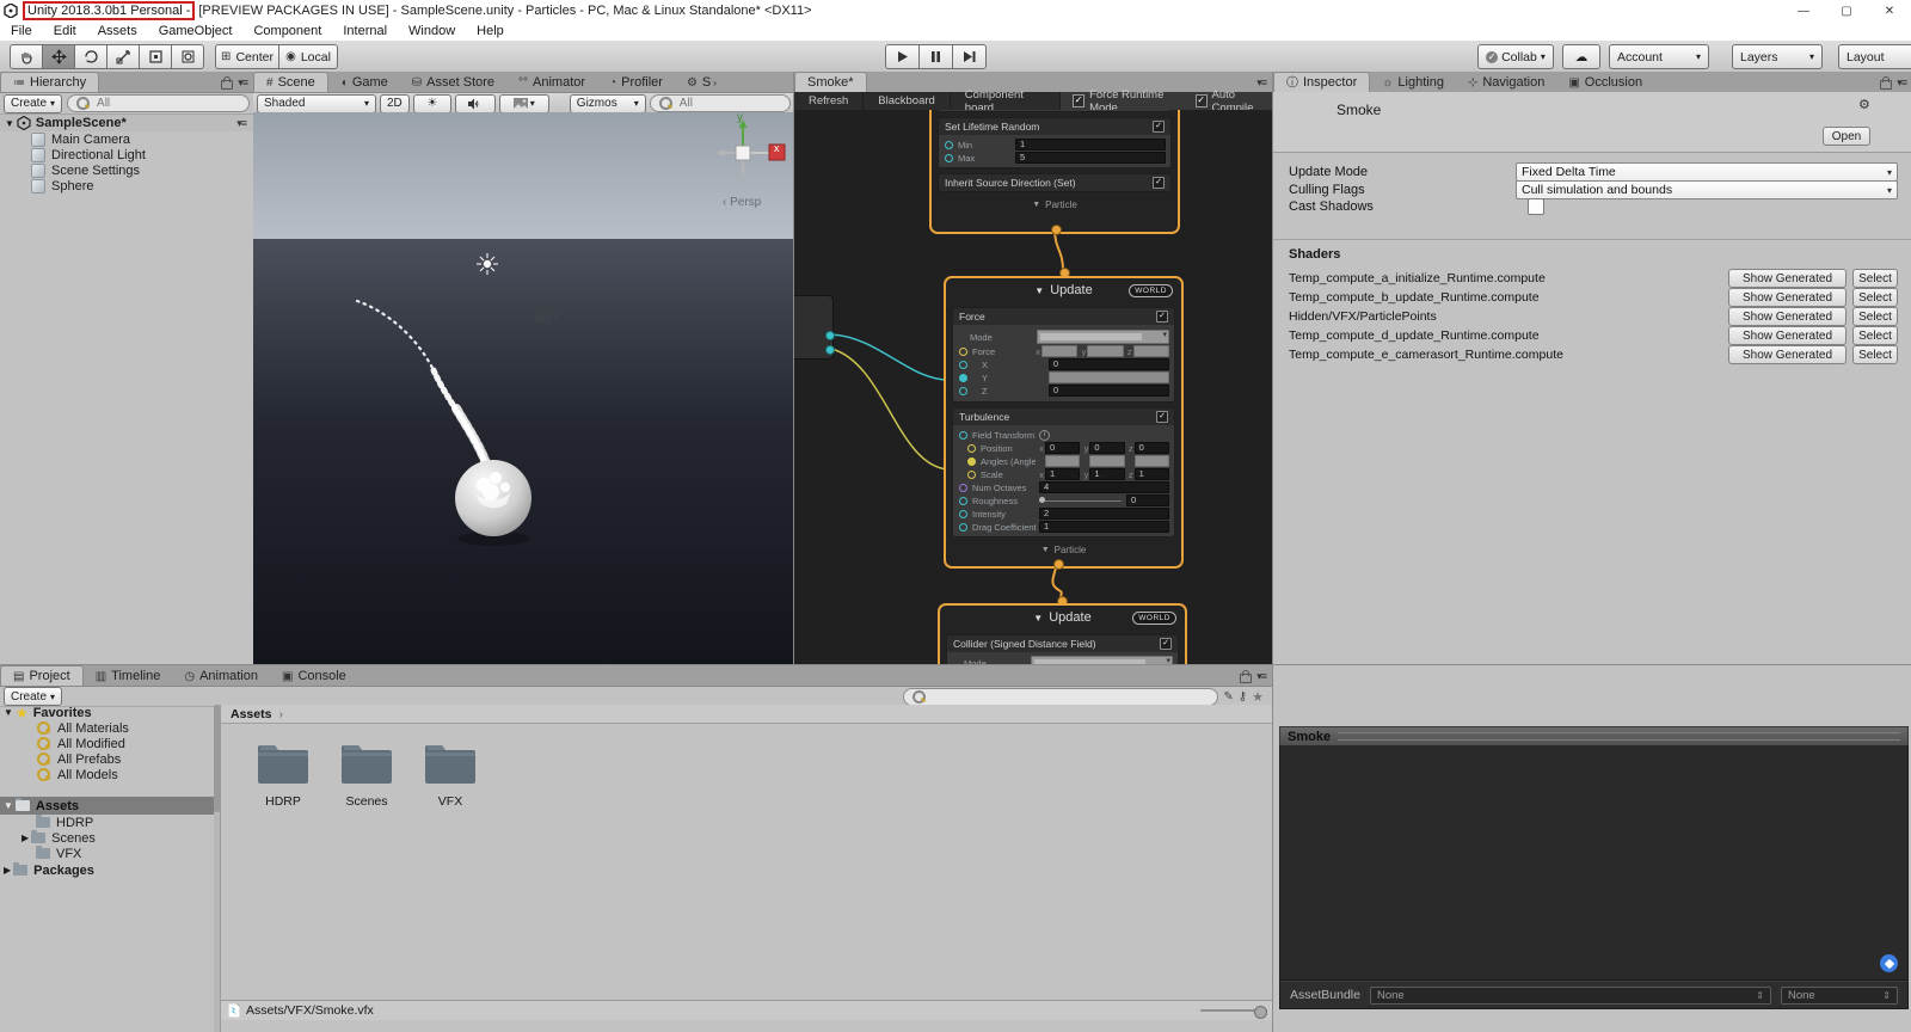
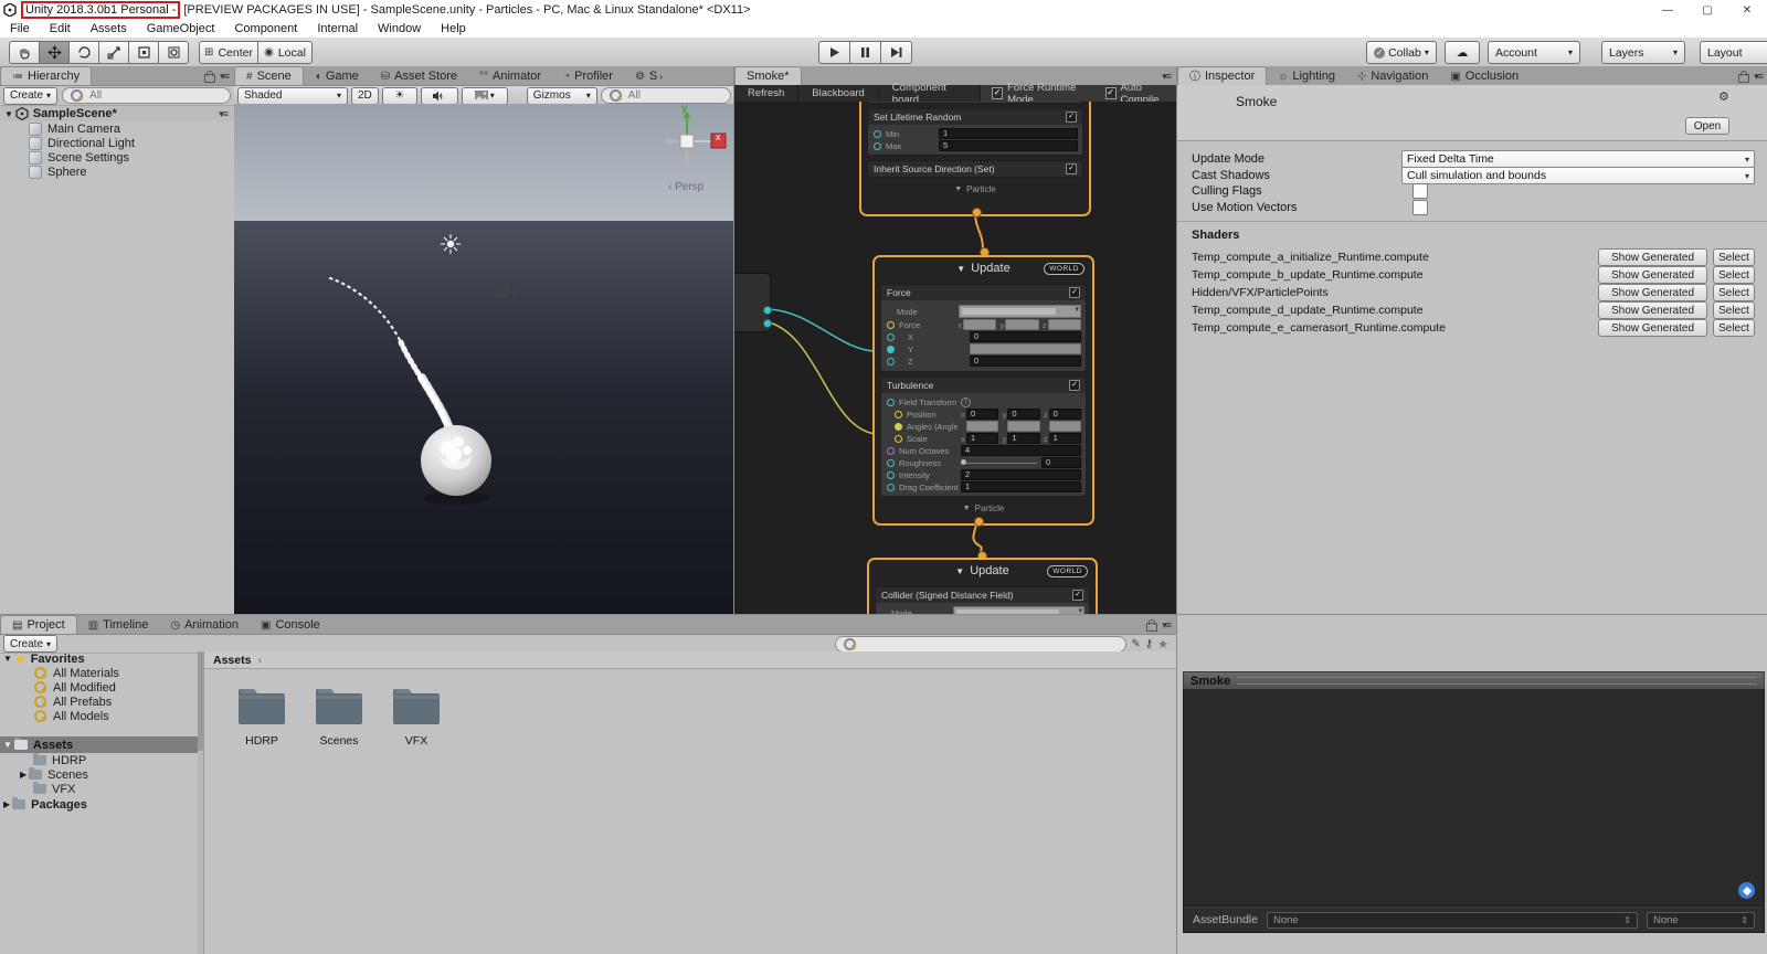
  Unity 2018.3.0b1 Personal -
  [PREVIEW PACKAGES IN USE] - SampleScene.unity - Particles - PC, Mac & Linux Standalone* <DX11>
  —
  ▢
  ✕
  File
  Edit
  Assets
  GameObject
  Component
  Internal
  Window
  Help
  ⊞
  Center
  ◉
  Local
  ✓
  Collab
  ▾
  ☁
  Account
  ▾
  Layers
  ▾
  Layout
  ≔ Hierarchy
  ▾≡
  Create
  ▾
  All
  ▼
  SampleScene*
  ▾≡
  Main Camera
  Directional Light
  Scene Settings
  Sphere
  # Scene
  ◖ Game
  ⛁ Asset Store
  °° Animator
  ◔ Profiler
  ⚙ S ›
  Shaded
  ▾
  2D
  ☀
  ▾
  Gizmos
  ▾
  All
  y
  x
  ‹ Persp
  Smoke*
  ▾≡
  Refresh
  Blackboard
  Component board
  ✓
  Force Runtime Mode
  ✓
  Auto Compile
  Set Lifetime Random
  Min
  1
  Max
  5
  Inherit Source Direction (Set)
  Particle
  ▼
  Update
  Force
  Mode
  Force
  x
  y
  z
  X
  0
  Y
  Z
  0
  Turbulence
  Field Transform
  Position
  x
  0
  y
  0
  z
  0
  Angles (Angle
  Scale
  x
  1
  y
  1
  z
  1
  Num Octaves
  4
  Roughness
  0
  Intensity
  2
  Drag Coefficient
  1
  Particle
  ▼
  Update
  Collider (Signed Distance Field)
  Mode
  ⓘ Inspector
  ☼ Lighting
  ⊹ Navigation
  ▣ Occlusion
  ▾≡
  Smoke
  ⚙
  Open
  Update Mode
  Fixed Delta Time
  ▾
- Culling Flags
+ Cast Shadows
  Cull simulation and bounds
  ▾
- Cast Shadows
+ Culling Flags
+ Use Motion Vectors
  Shaders
  Temp_compute_a_initialize_Runtime.compute
  Show Generated
  Select
  Temp_compute_b_update_Runtime.compute
  Show Generated
  Select
  Hidden/VFX/ParticlePoints
  Show Generated
  Select
  Temp_compute_d_update_Runtime.compute
  Show Generated
  Select
  Temp_compute_e_camerasort_Runtime.compute
  Show Generated
  Select
  ▤ Project
  ▥ Timeline
  ◷ Animation
  ▣ Console
  ▾≡
  Create
  ▾
  ✎
  ⚷
  ★
  ▼
  ★
  Favorites
  All Materials
  All Modified
  All Prefabs
  All Models
  ▼
  Assets
  HDRP
  ▶
  Scenes
  VFX
  ▶
  Packages
  Assets
  ›
  HDRP
  Scenes
  VFX
- Assets/VFX/Smoke.vfx
  Smoke
  AssetBundle
  None
  ⇕
  None
  ⇕
